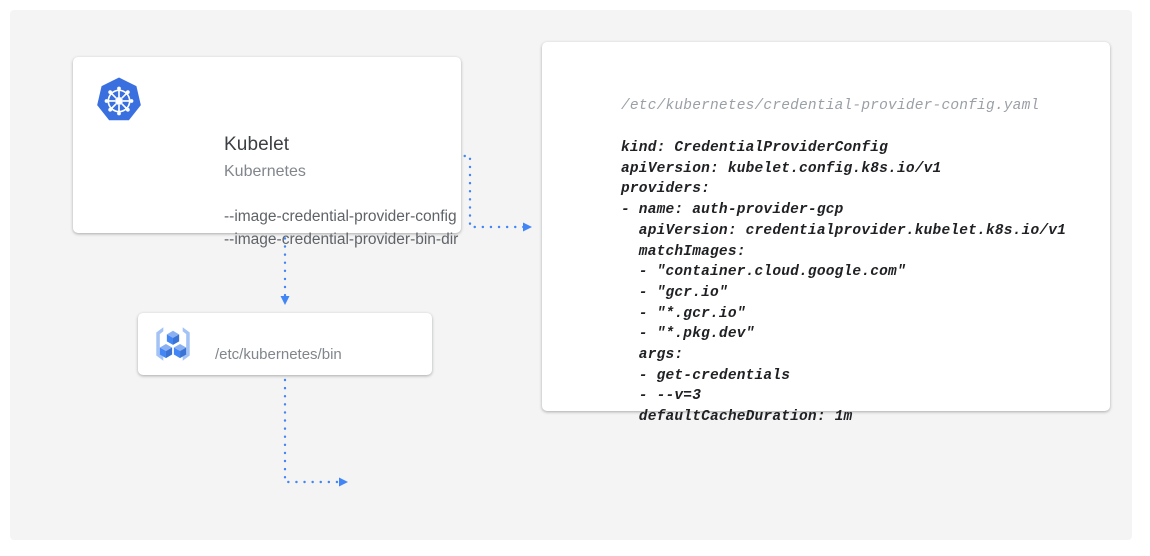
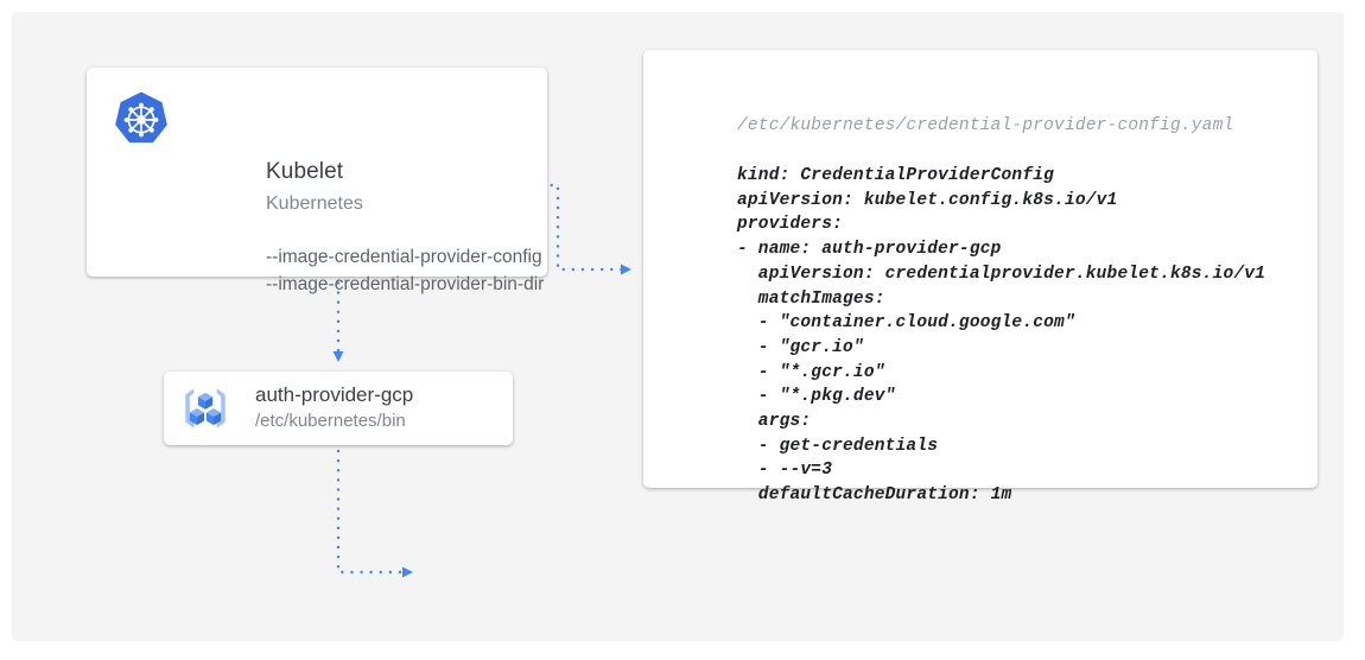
  Kubelet
  Kubernetes
  --image-credential-provider-config
  --image-credential-provider-bin-dir
+ auth-provider-gcp
  /etc/kubernetes/bin
  /etc/kubernetes/credential-provider-config.yaml
  kind: CredentialProviderConfig
  apiVersion: kubelet.config.k8s.io/v1
  providers:
  - name: auth-provider-gcp
  apiVersion: credentialprovider.kubelet.k8s.io/v1
  matchImages:
  - "container.cloud.google.com"
  - "gcr.io"
  - "*.gcr.io"
  - "*.pkg.dev"
  args:
  - get-credentials
  - --v=3
  defaultCacheDuration: 1m
